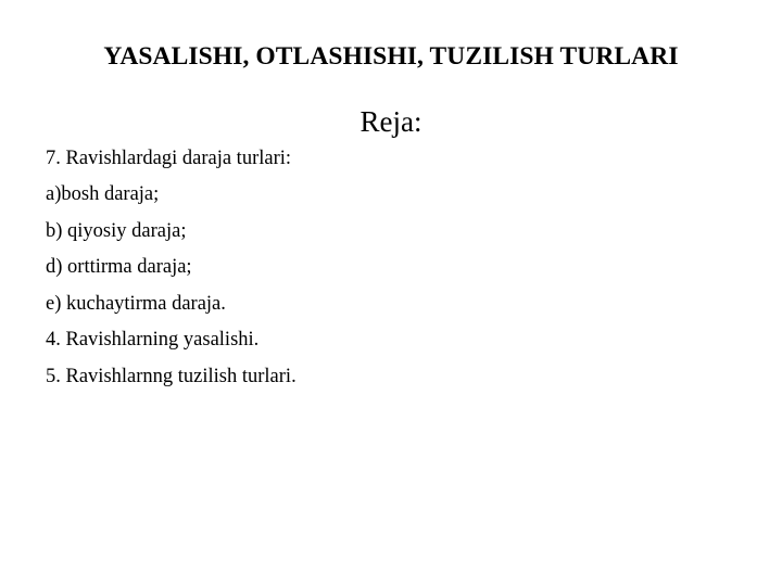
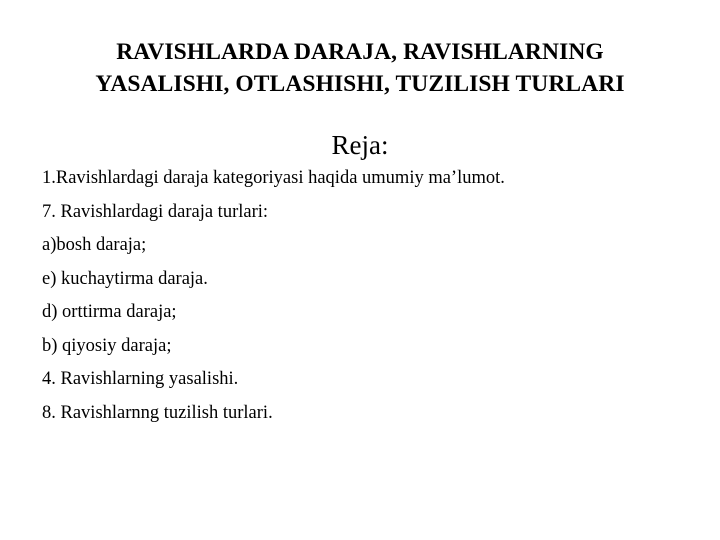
+ RAVISHLARDA DARAJA, RAVISHLARNING
  YASALISHI, OTLASHISHI, TUZILISH TURLARI
  Reja:
+ 1.Ravishlardagi daraja kategoriyasi haqida umumiy ma’lumot.
  7. Ravishlardagi daraja turlari:
  a)bosh daraja;
- b) qiyosiy daraja;
+ e) kuchaytirma daraja.
  d) orttirma daraja;
- e) kuchaytirma daraja.
+ b) qiyosiy daraja;
  4. Ravishlarning yasalishi.
- 5. Ravishlarnng tuzilish turlari.
+ 8. Ravishlarnng tuzilish turlari.
